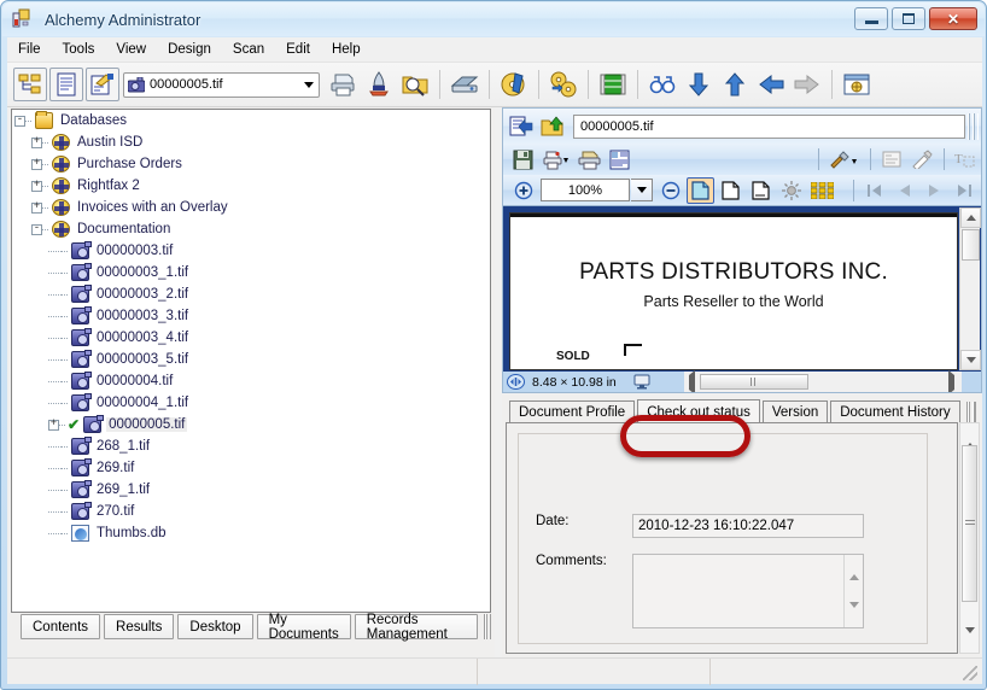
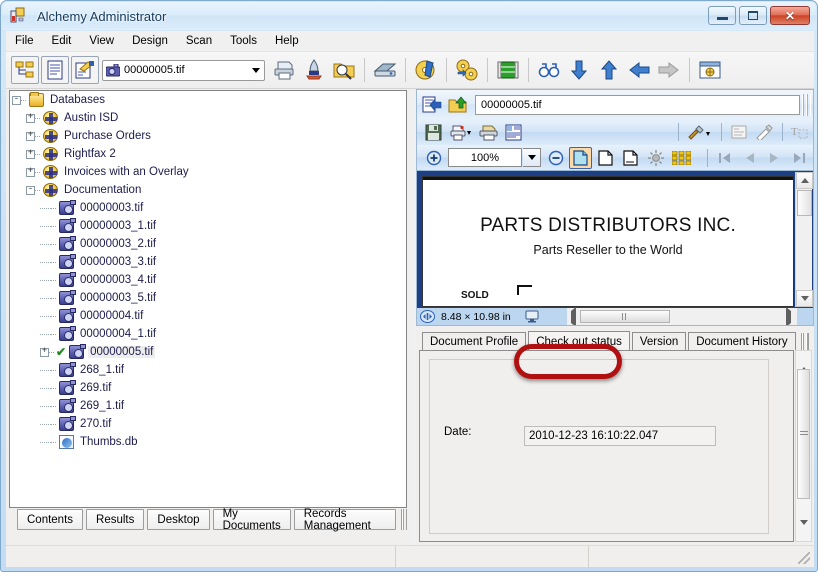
  Alchemy Administrator
  ✕
  File
- Tools
+ Edit
  View
  Design
  Scan
- Edit
+ Tools
  Help
  00000005.tif
  -
  Databases
  +
  Austin ISD
  +
  Purchase Orders
  +
  Rightfax 2
  +
  Invoices with an Overlay
  -
  Documentation
  00000003.tif
  00000003_1.tif
  00000003_2.tif
  00000003_3.tif
  00000003_4.tif
  00000003_5.tif
  00000004.tif
  00000004_1.tif
  +
  ✔
  00000005.tif
  268_1.tif
  269.tif
  269_1.tif
  270.tif
  Thumbs.db
  Contents
  Results
  Desktop
  My Documents
  Records Management
  00000005.tif
  T
  100%
  PARTS DISTRIBUTORS INC.
  Parts Reseller to the World
  SOLD
  8.48 × 10.98 in
  Document Profile
  Check out status
  Version
  Document History
  Date:
  2010-12-23 16:10:22.047
- Comments:
